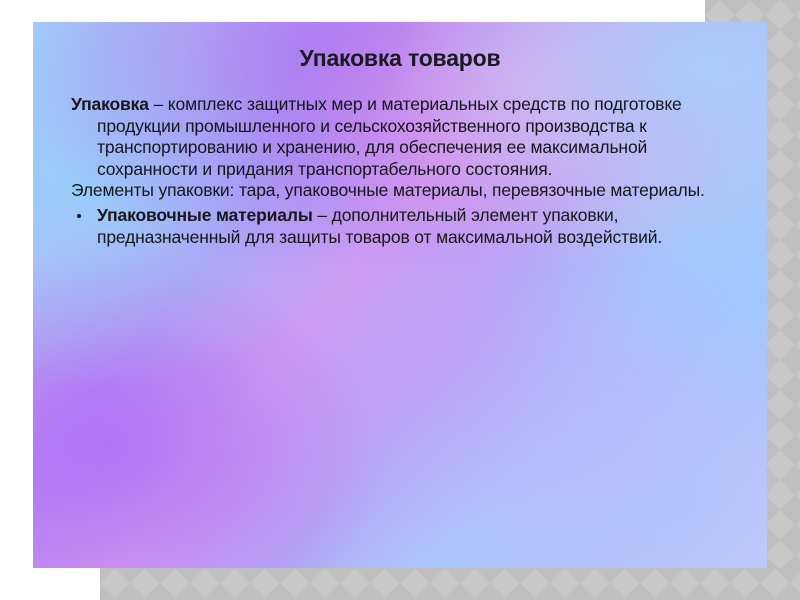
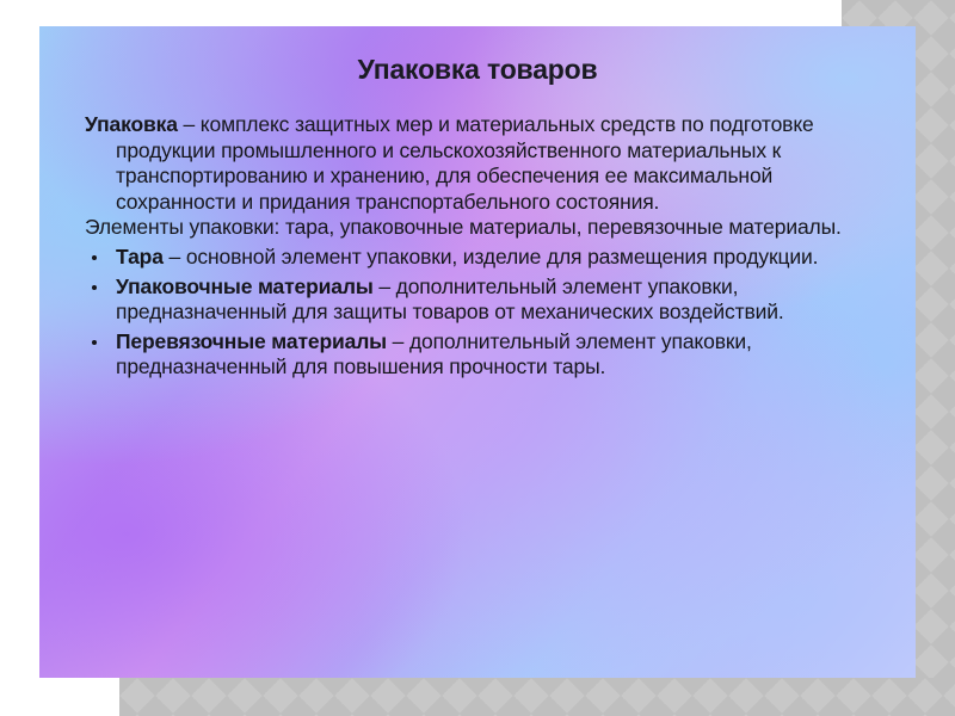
  Упаковка товаров
- Упаковка – комплекс защитных мер и материальных средств по подготовке продукции промышленного и сельскохозяйственного производства к транспортированию и хранению, для обеспечения ее максимальной сохранности и придания транспортабельного состояния.
+ Упаковка – комплекс защитных мер и материальных средств по подготовке продукции промышленного и сельскохозяйственного материальных к транспортированию и хранению, для обеспечения ее максимальной сохранности и придания транспортабельного состояния.
  Элементы упаковки: тара, упаковочные материалы, перевязочные материалы.
+ Тара – основной элемент упаковки, изделие для размещения продукции.
- Упаковочные материалы – дополнительный элемент упаковки, предназначенный для защиты товаров от максимальной воздействий.
+ Упаковочные материалы – дополнительный элемент упаковки, предназначенный для защиты товаров от механических воздействий.
+ Перевязочные материалы – дополнительный элемент упаковки, предназначенный для повышения прочности тары.
